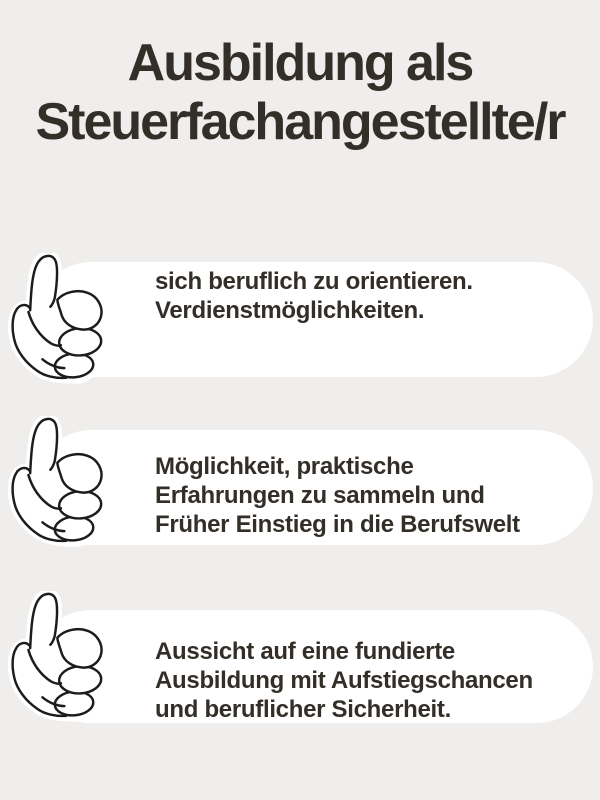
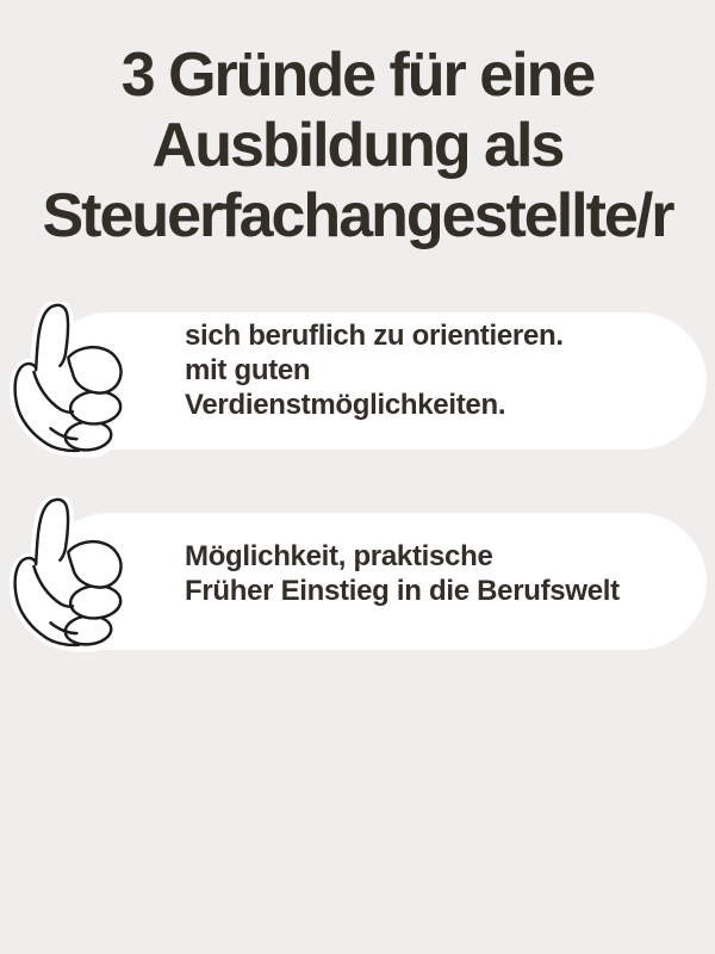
+ 3 Gründe für eine
  Ausbildung als
  Steuerfachangestellte/r
  sich beruflich zu orientieren.
+ mit guten
  Verdienstmöglichkeiten.
  Möglichkeit, praktische
- Erfahrungen zu sammeln und
  Früher Einstieg in die Berufswelt
- Aussicht auf eine fundierte
- Ausbildung mit Aufstiegschancen
- und beruflicher Sicherheit.
